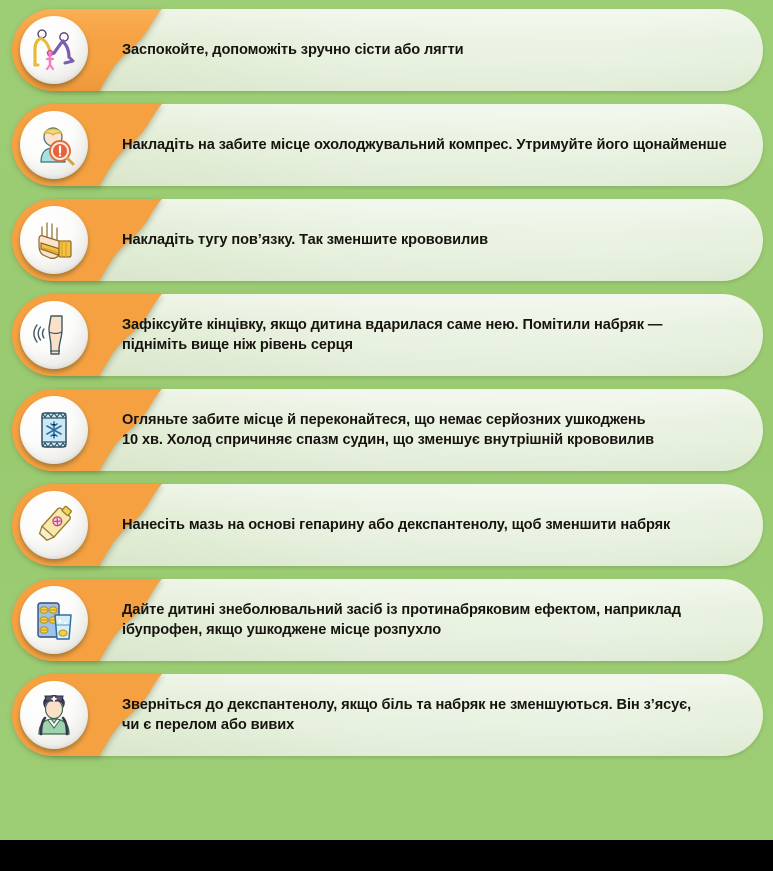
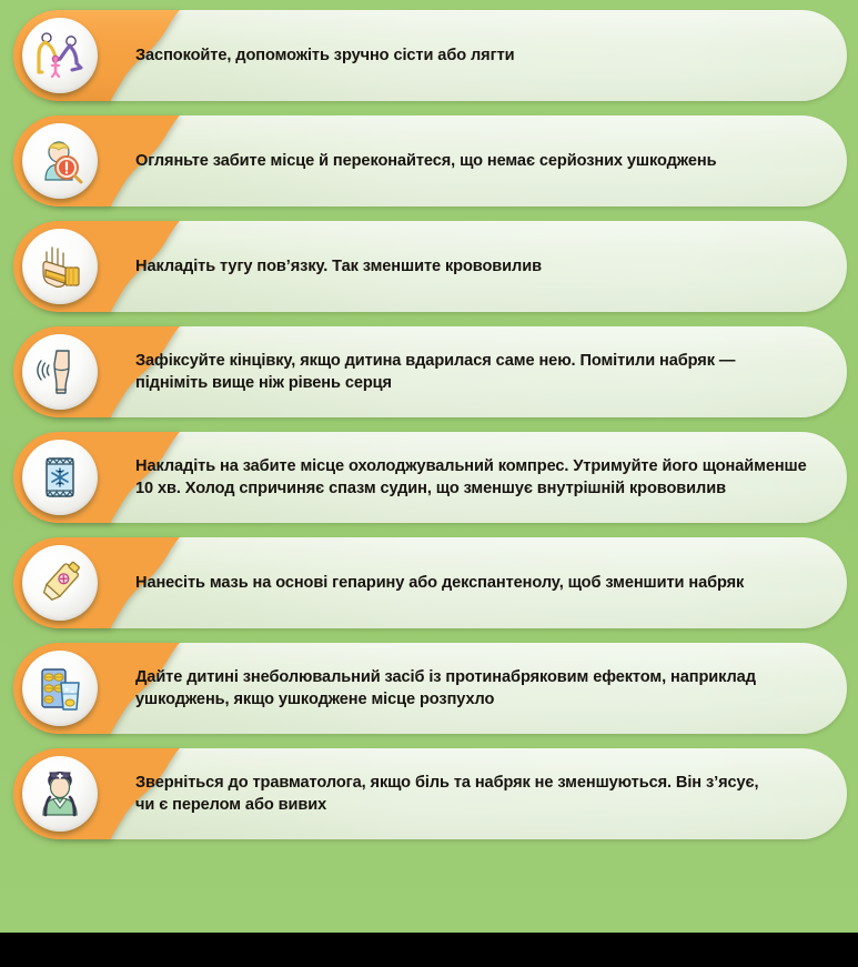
  Заспокойте, допоможіть зручно сісти або лягти
- Накладіть на забите місце охолоджувальний компрес. Утримуйте його щонайменше
+ Огляньте забите місце й переконайтеся, що немає серйозних ушкоджень
  Накладіть тугу пов’язку. Так зменшите крововилив
  Зафіксуйте кінцівку, якщо дитина вдарилася саме нею. Помітили набряк —
  підніміть вище ніж рівень серця
- Огляньте забите місце й переконайтеся, що немає серйозних ушкоджень
+ Накладіть на забите місце охолоджувальний компрес. Утримуйте його щонайменше
  10 хв. Холод спричиняє спазм судин, що зменшує внутрішній крововилив
  Нанесіть мазь на основі гепарину або декспантенолу, щоб зменшити набряк
  Дайте дитині знеболювальний засіб із протинабряковим ефектом, наприклад
- ібупрофен, якщо ушкоджене місце розпухло
+ ушкоджень, якщо ушкоджене місце розпухло
- Зверніться до декспантенолу, якщо біль та набряк не зменшуються. Він з’ясує,
+ Зверніться до травматолога, якщо біль та набряк не зменшуються. Він з’ясує,
  чи є перелом або вивих
